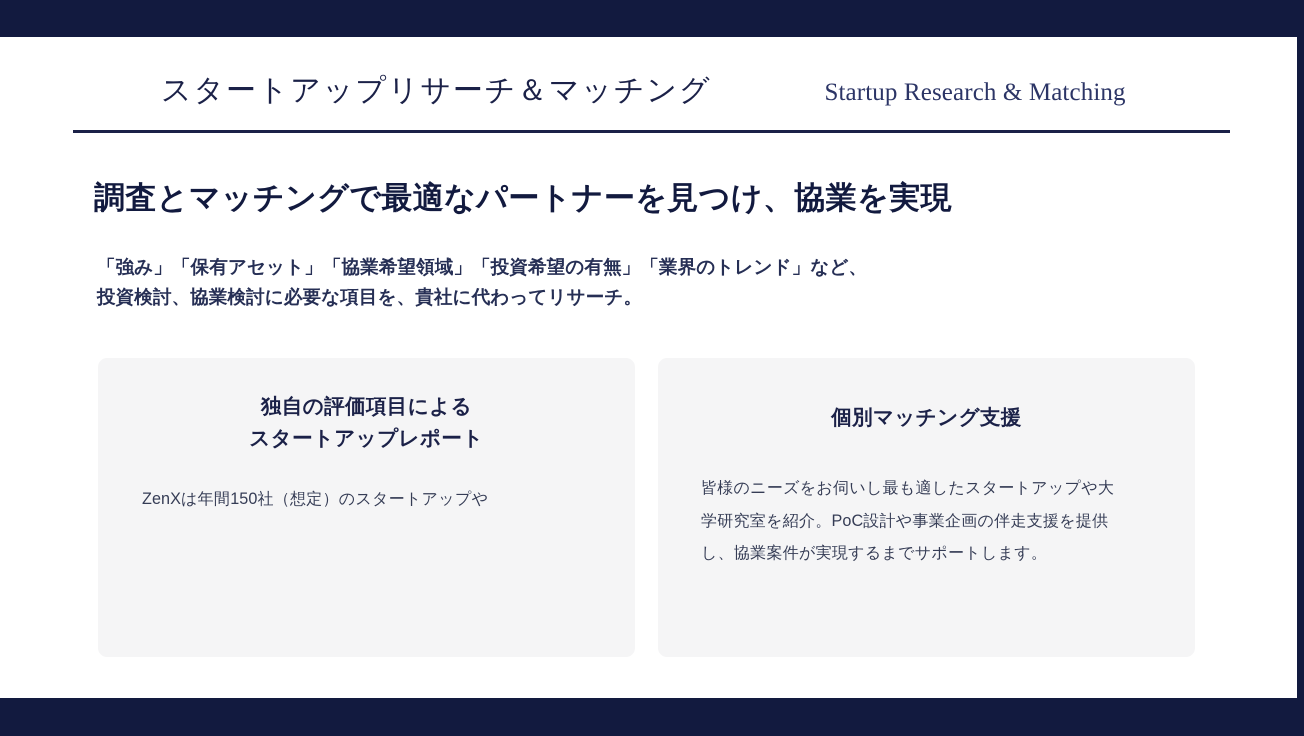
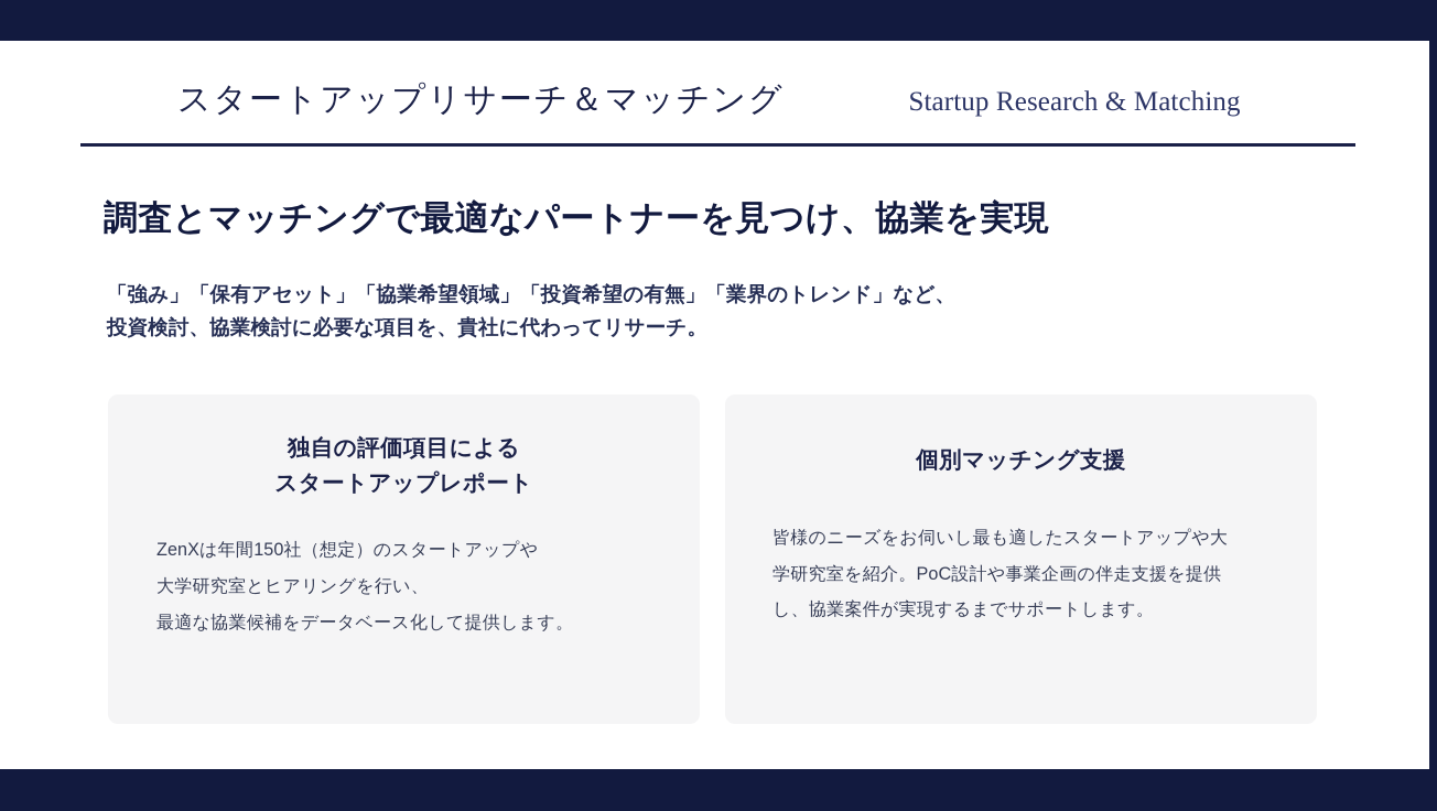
  スタートアップリサーチ＆マッチング
  Startup Research & Matching
  調査とマッチングで最適なパートナーを見つけ、協業を実現
  「強み」「保有アセット」「協業希望領域」「投資希望の有無」「業界のトレンド」など、
  投資検討、協業検討に必要な項目を、貴社に代わってリサーチ。
  独自の評価項目による
  スタートアップレポート
  ZenXは年間150社（想定）のスタートアップや
+ 大学研究室とヒアリングを行い、
+ 最適な協業候補をデータベース化して提供します。
  個別マッチング支援
  皆様のニーズをお伺いし最も適したスタートアップや大
  学研究室を紹介。PoC設計や事業企画の伴走支援を提供
  し、協業案件が実現するまでサポートします。
